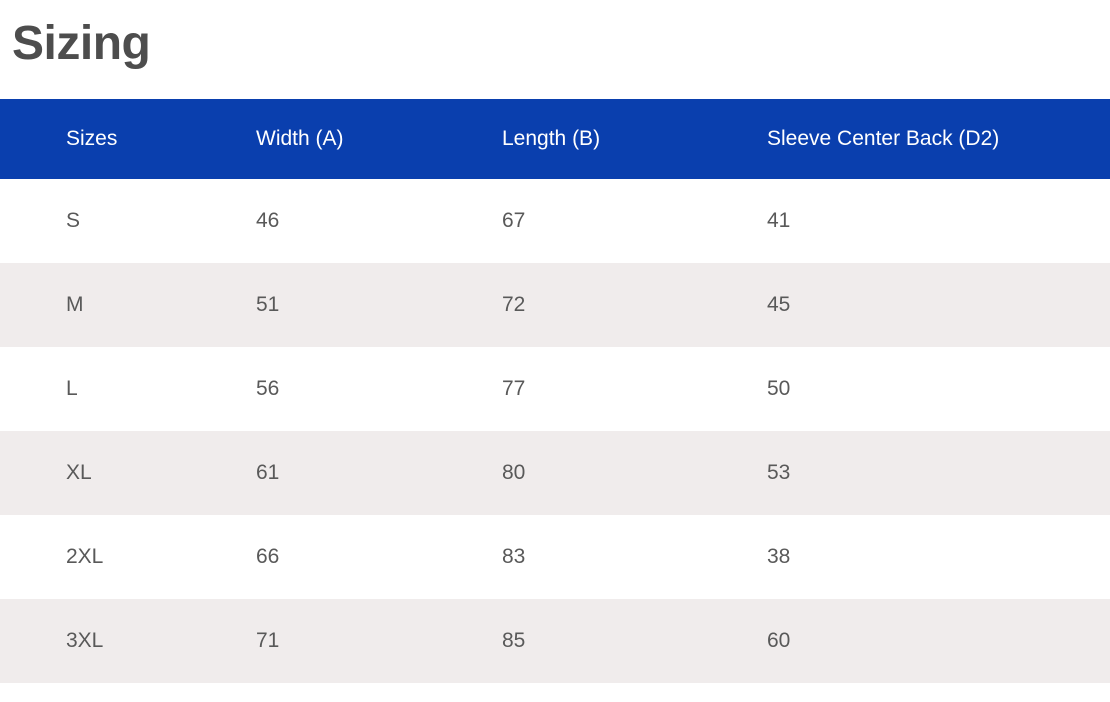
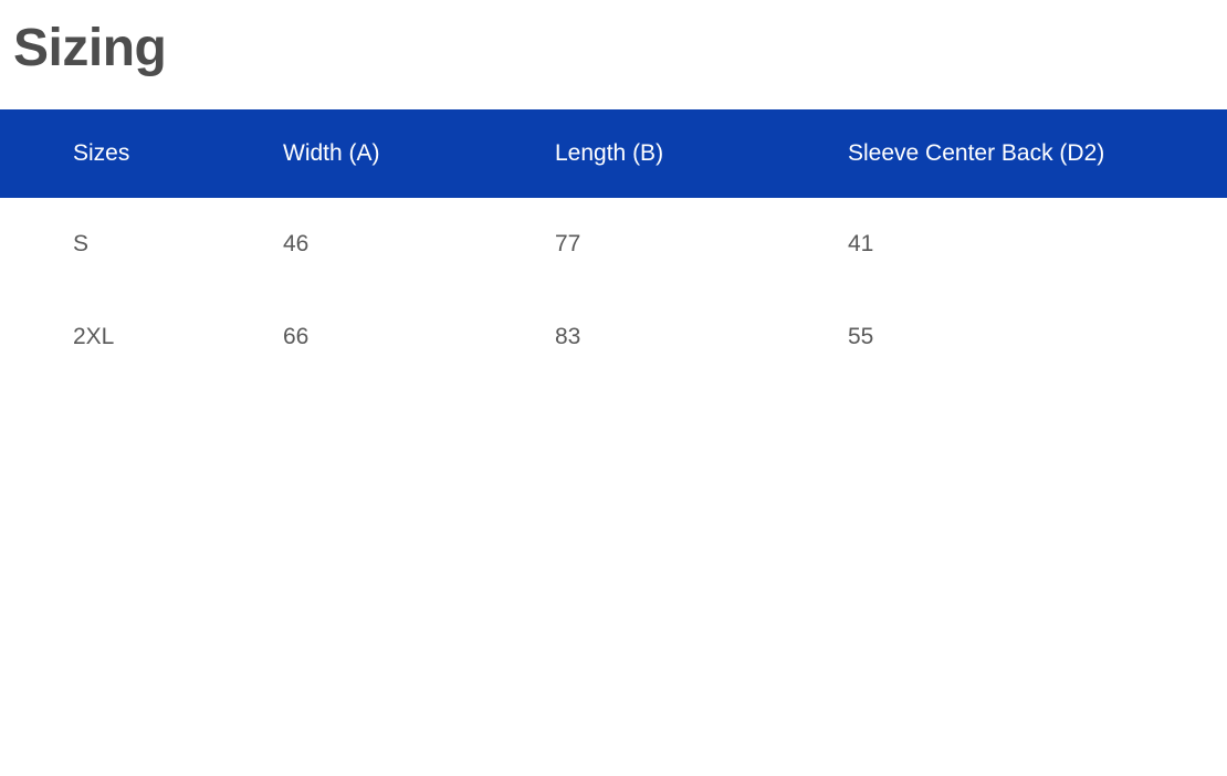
  Sizing
  Sizes	Width (A)	Length (B)	Sleeve Center Back (D2)
- S	46	67	41
+ S	46	77	41
- M	51	72	45
- L	56	77	50
- XL	61	80	53
- 2XL	66	83	38
+ 2XL	66	83	55
- 3XL	71	85	60
